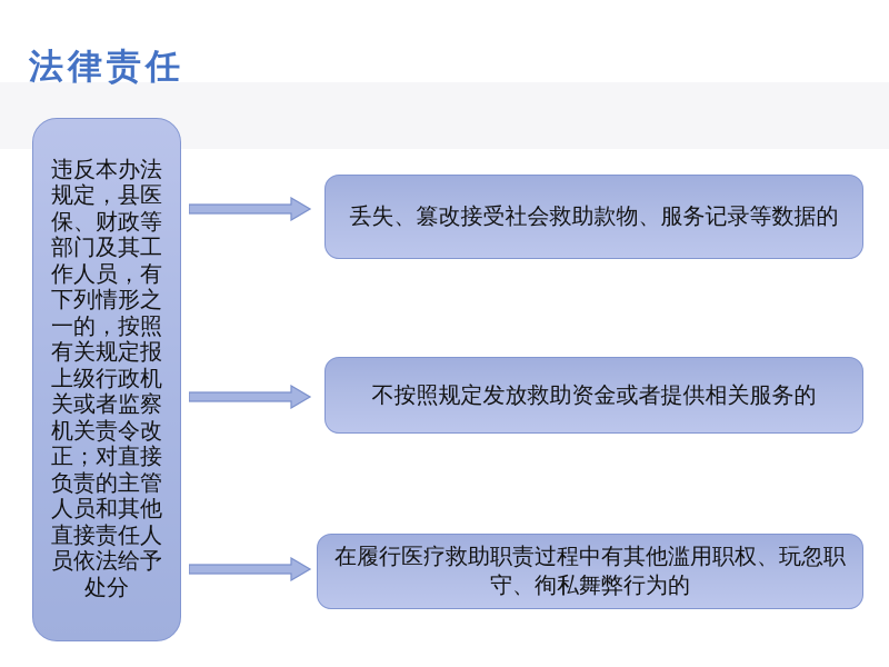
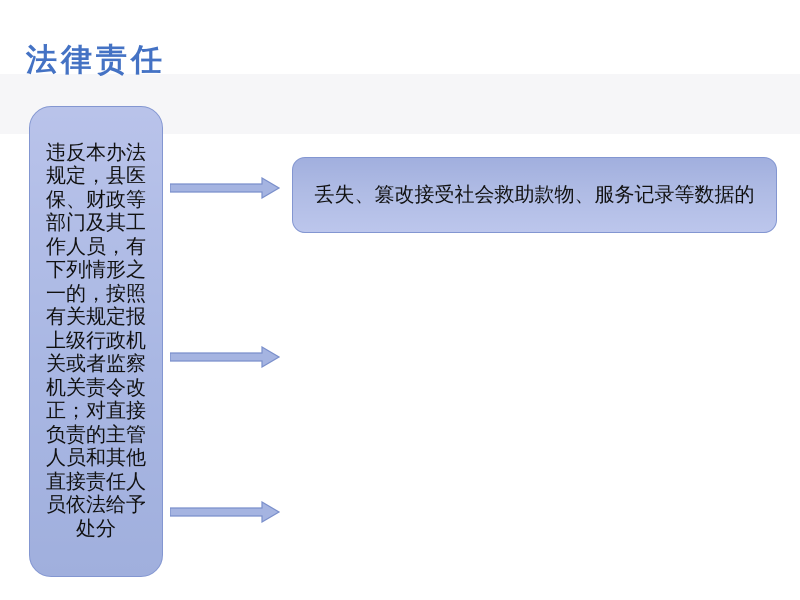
  法律责任
  违反本办法规定，县医保、财政等部门及其工作人员，有下列情形之一的，按照有关规定报上级行政机关或者监察机关责令改正；对直接负责的主管人员和其他直接责任人员依法给予处分
  丢失、篡改接受社会救助款物、服务记录等数据的
- 不按照规定发放救助资金或者提供相关服务的
- 在履行医疗救助职责过程中有其他滥用职权、玩忽职守、徇私舞弊行为的
